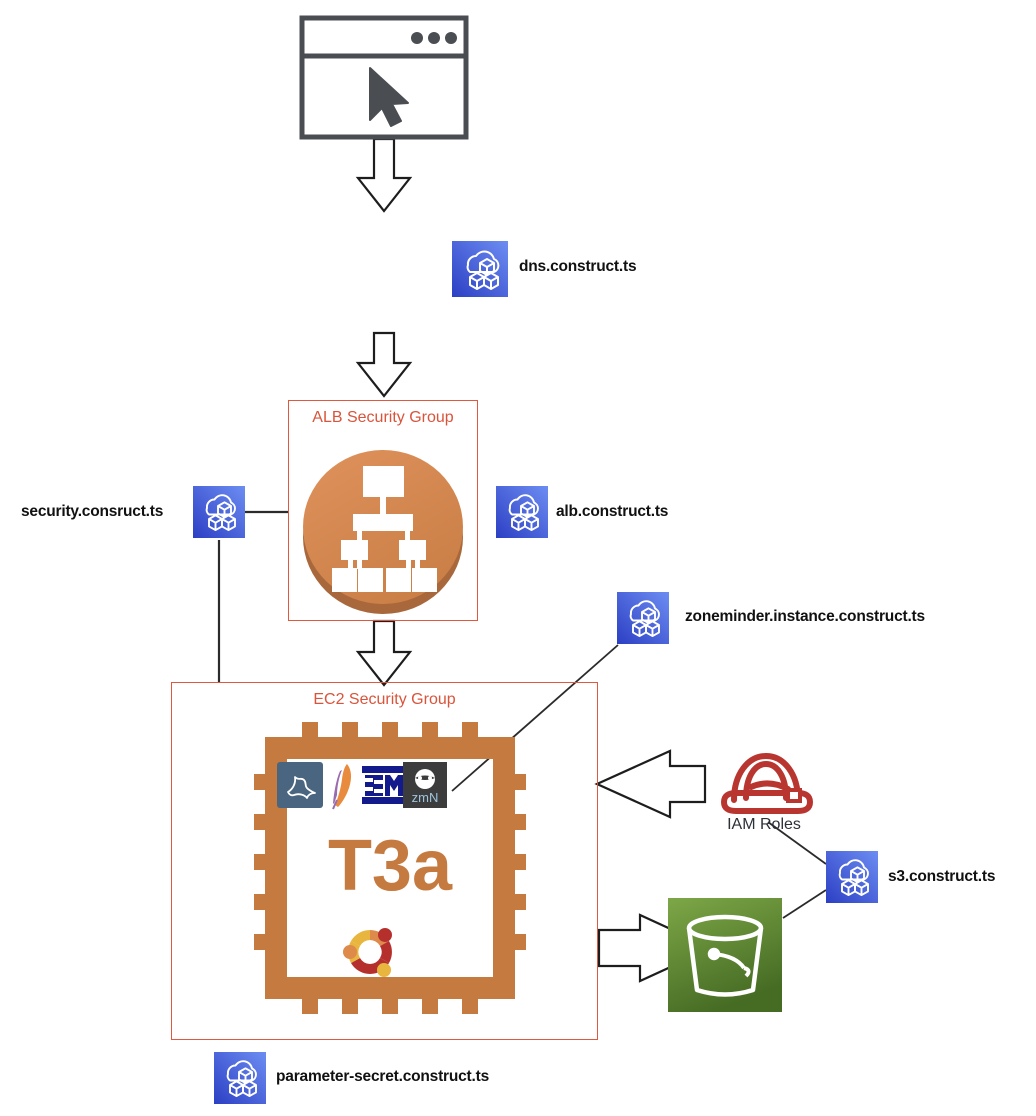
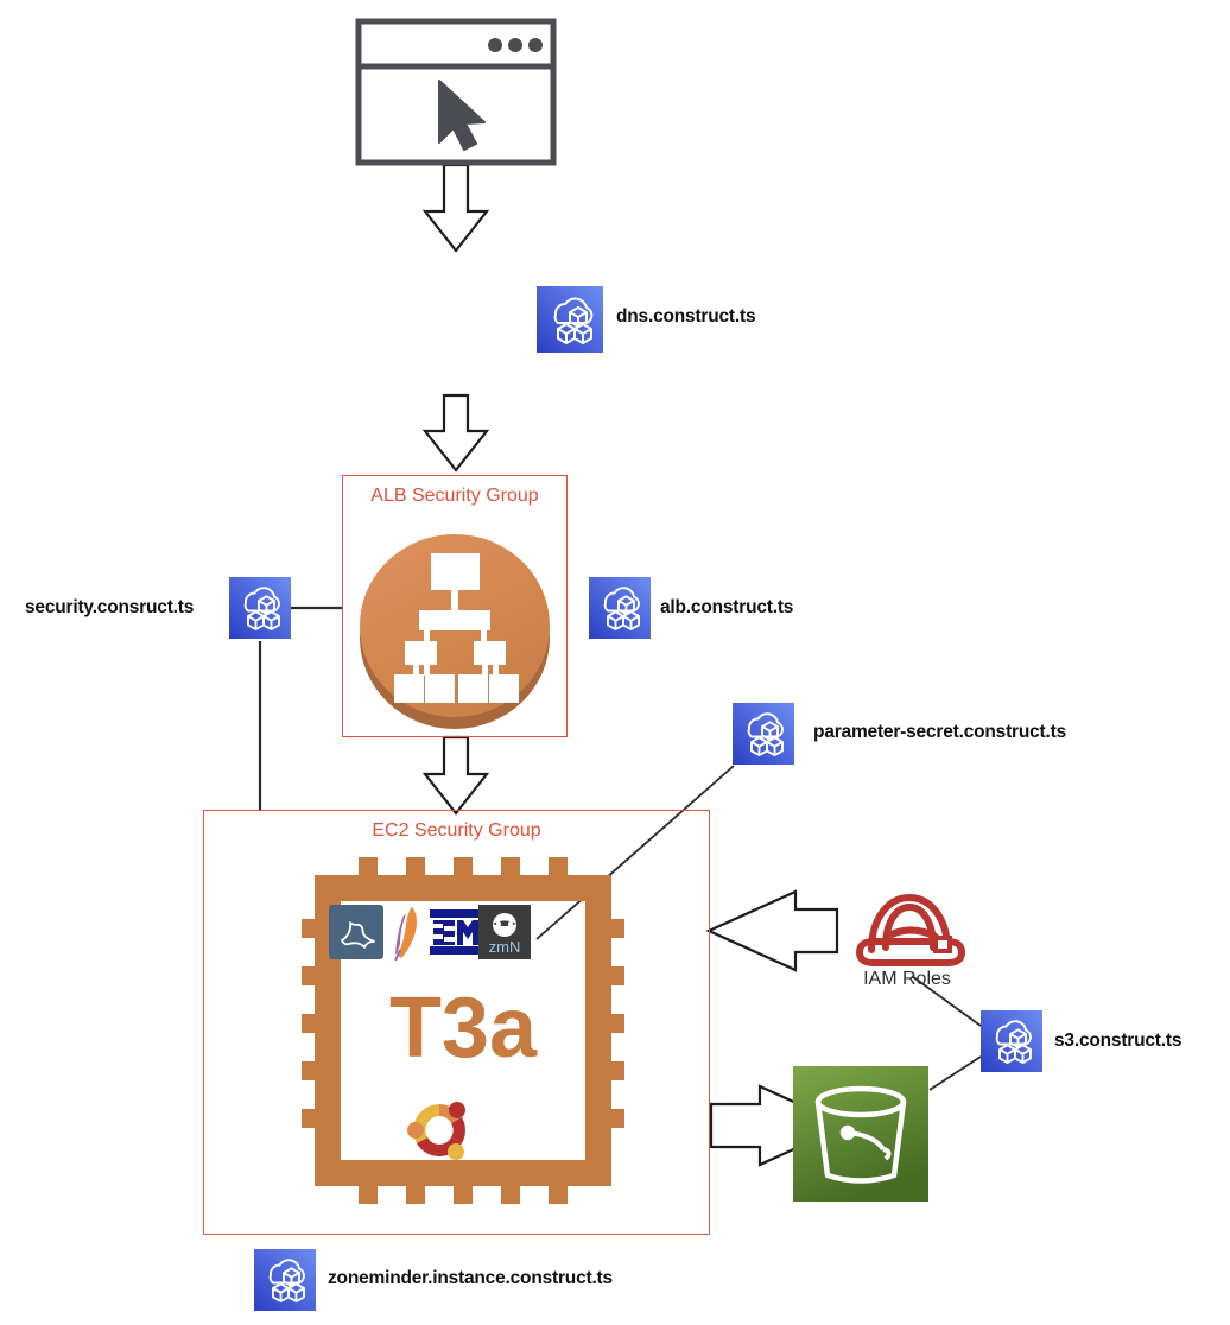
  dns.construct.ts
  ALB Security Group
  security.consruct.ts
  alb.construct.ts
- zoneminder.instance.construct.ts
+ parameter-secret.construct.ts
  EC2 Security Group
  T3a
  zmN
  IAM Roles
  s3.construct.ts
- parameter-secret.construct.ts
+ zoneminder.instance.construct.ts
